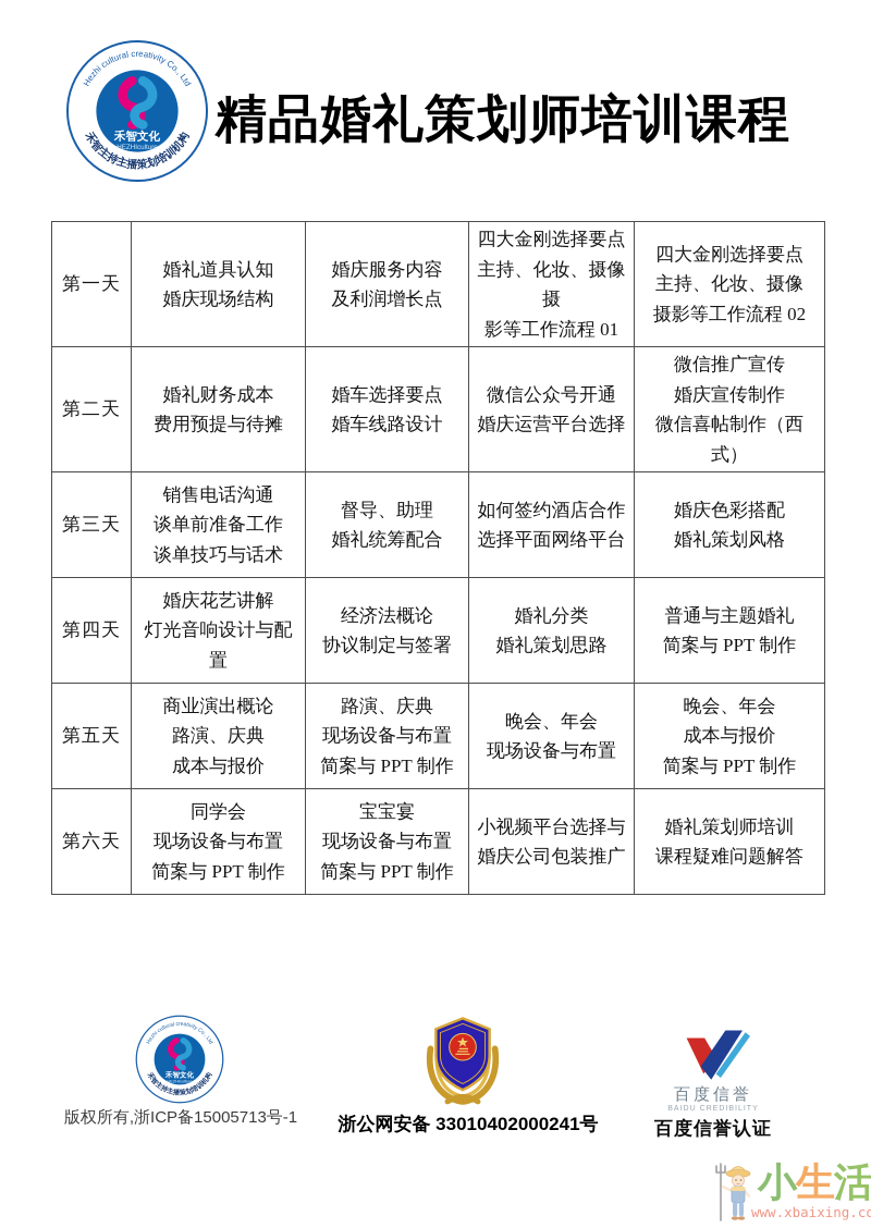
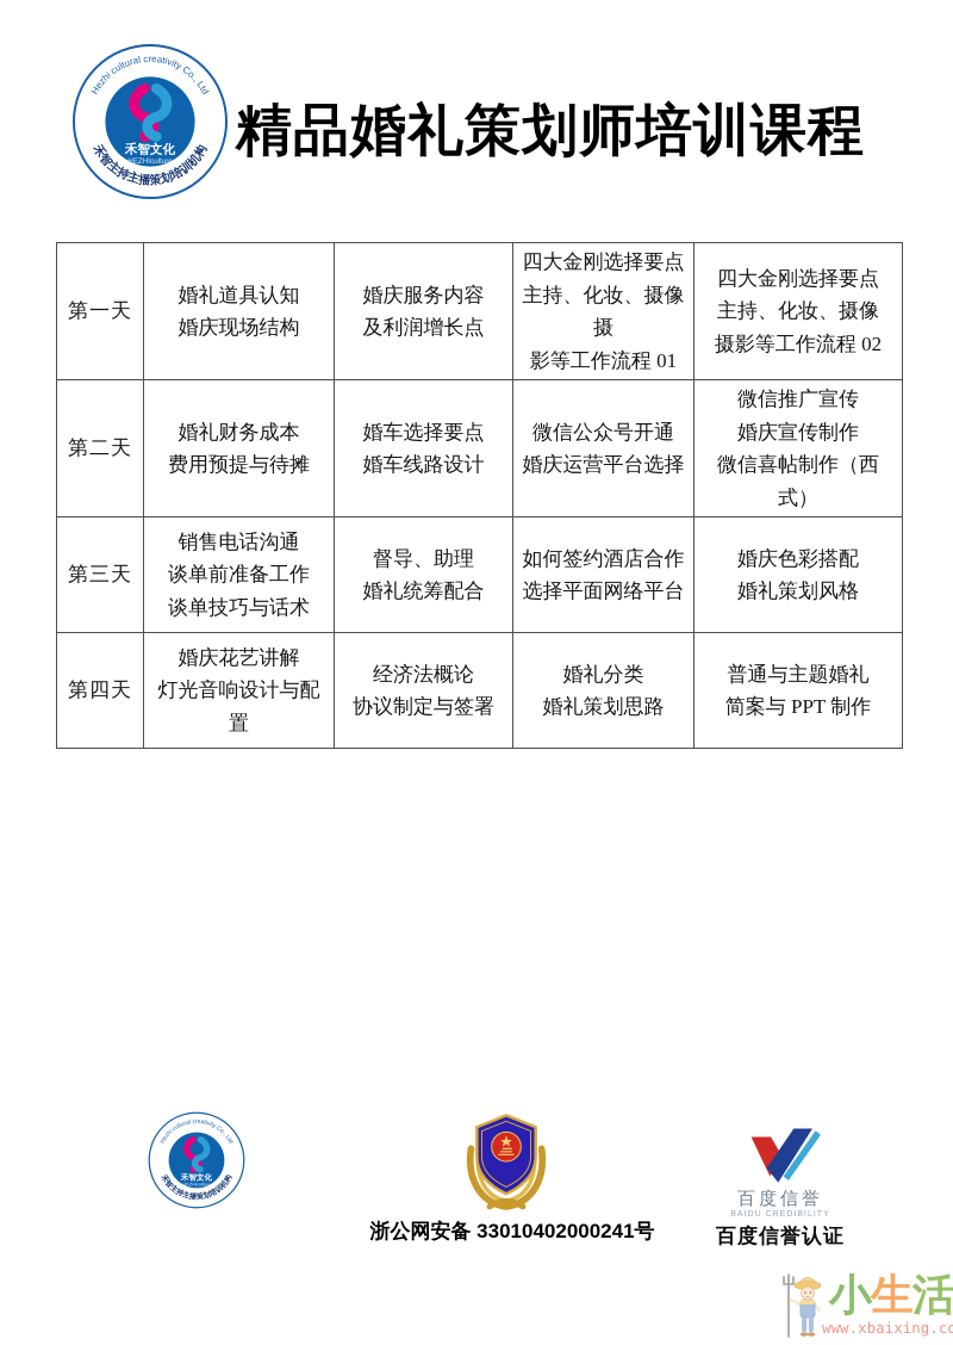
  精品婚礼策划师培训课程
  第一天	婚礼道具认知 婚庆现场结构	婚庆服务内容 及利润增长点	四大金刚选择要点 主持、化妆、摄像摄 影等工作流程 01	四大金刚选择要点 主持、化妆、摄像 摄影等工作流程 02
  第二天	婚礼财务成本 费用预提与待摊	婚车选择要点 婚车线路设计	微信公众号开通 婚庆运营平台选择	微信推广宣传 婚庆宣传制作 微信喜帖制作（西式）
  第三天	销售电话沟通 谈单前准备工作 谈单技巧与话术	督导、助理 婚礼统筹配合	如何签约酒店合作 选择平面网络平台	婚庆色彩搭配 婚礼策划风格
  第四天	婚庆花艺讲解 灯光音响设计与配置	经济法概论 协议制定与签署	婚礼分类 婚礼策划思路	普通与主题婚礼 简案与 PPT 制作
- 第五天	商业演出概论 路演、庆典 成本与报价	路演、庆典 现场设备与布置 简案与 PPT 制作	晚会、年会 现场设备与布置	晚会、年会 成本与报价 简案与 PPT 制作
- 第六天	同学会 现场设备与布置 简案与 PPT 制作	宝宝宴 现场设备与布置 简案与 PPT 制作	小视频平台选择与 婚庆公司包装推广	婚礼策划师培训 课程疑难问题解答
- 版权所有,浙ICP备15005713号-1
  浙公网安备 33010402000241号
  百度信誉
  百度信誉认证
  小生活
  www.xbaixing.co
